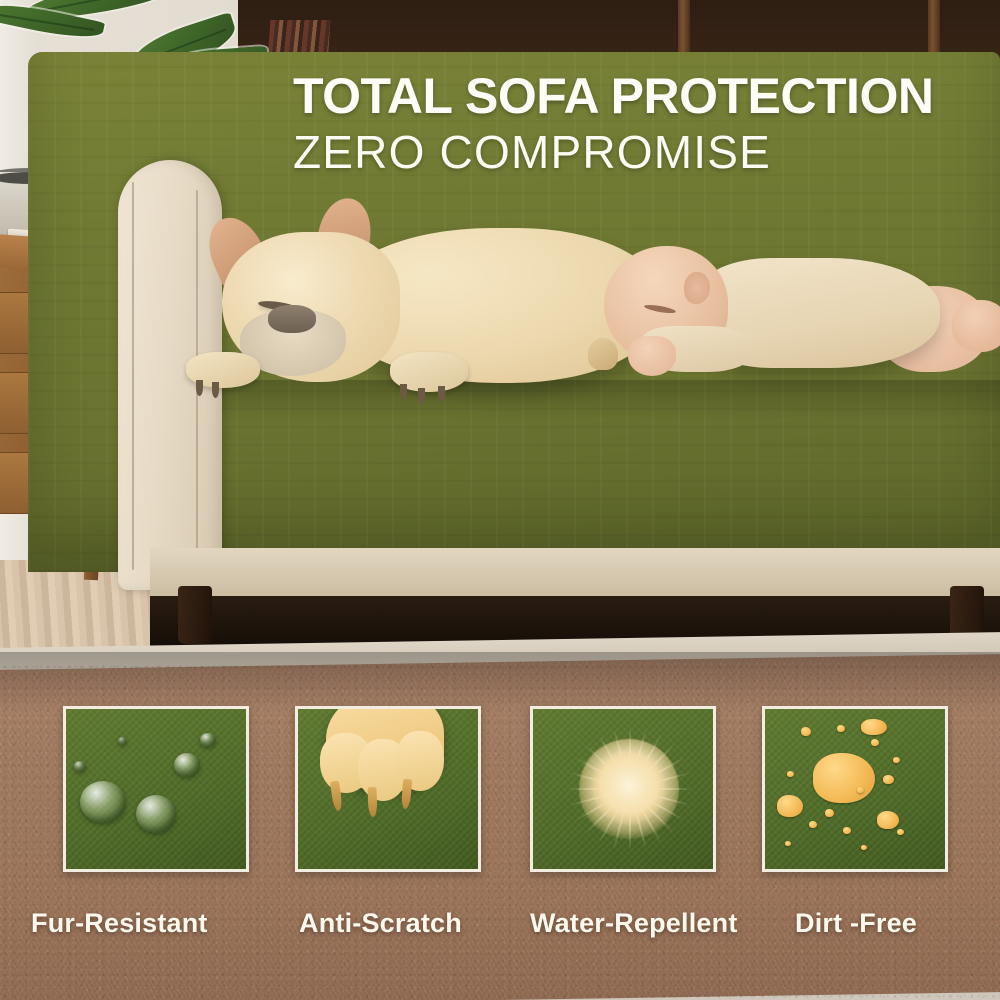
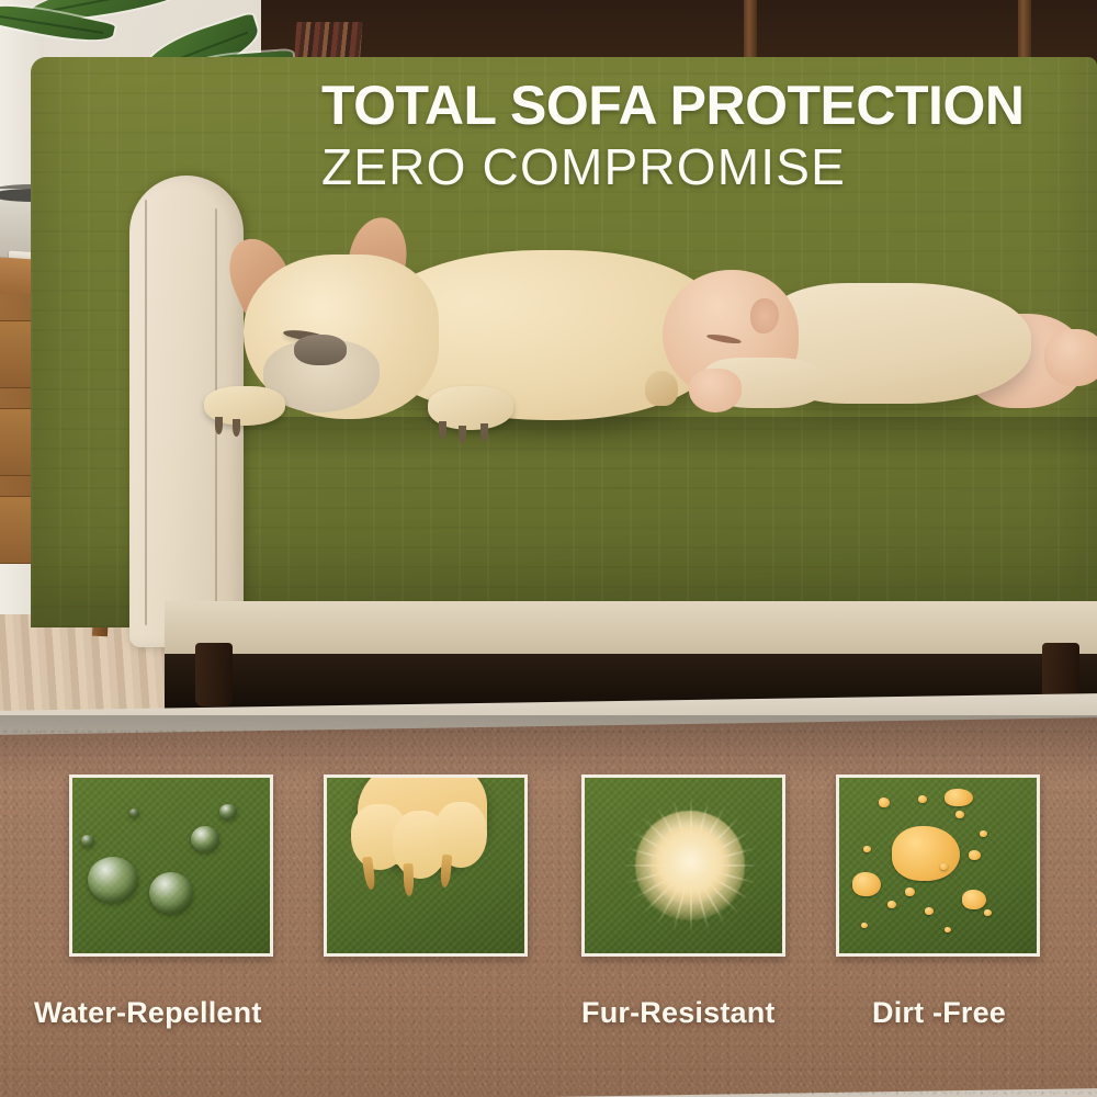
  TOTAL SOFA PROTECTION
  ZERO COMPROMISE
- Fur-Resistant
+ Water-Repellent
- Anti-Scratch
- Water-Repellent
+ Fur-Resistant
  Dirt -Free
